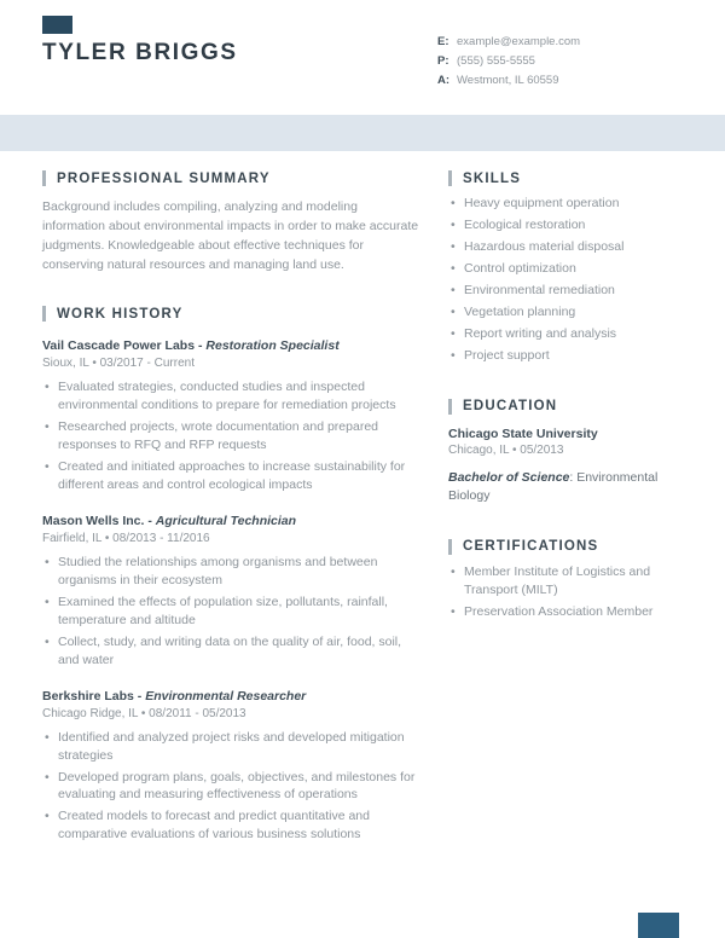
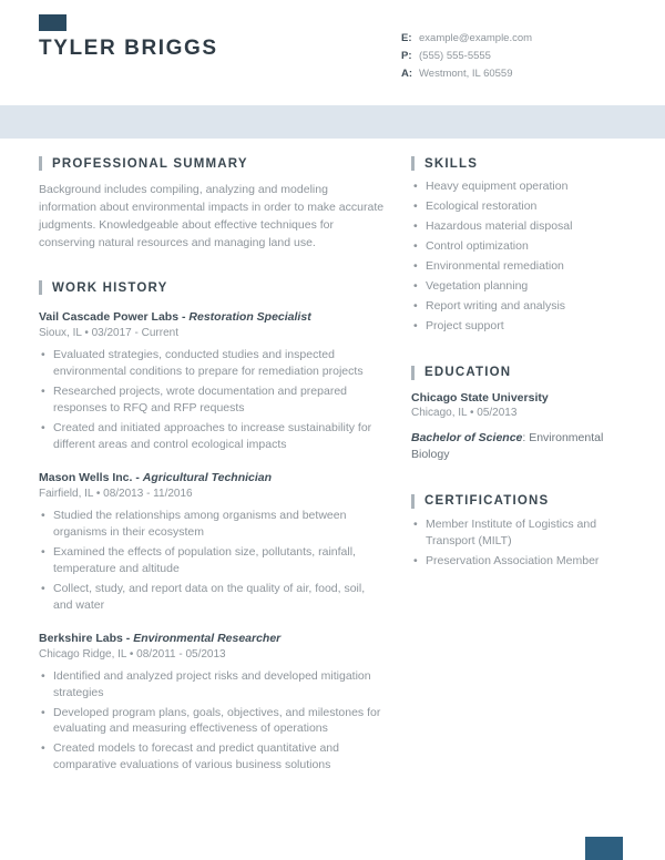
  TYLER BRIGGS
  E:
  example@example.com
  P:
  (555) 555-5555
  A:
  Westmont, IL 60559
  PROFESSIONAL SUMMARY
  Background includes compiling, analyzing and modeling information about environmental impacts in order to make accurate judgments. Knowledgeable about effective techniques for conserving natural resources and managing land use.
  WORK HISTORY
  Vail Cascade Power Labs - Restoration Specialist
  Sioux, IL • 03/2017 - Current
  Evaluated strategies, conducted studies and inspected environmental conditions to prepare for remediation projects
  Researched projects, wrote documentation and prepared responses to RFQ and RFP requests
  Created and initiated approaches to increase sustainability for different areas and control ecological impacts
  Mason Wells Inc. - Agricultural Technician
  Fairfield, IL • 08/2013 - 11/2016
  Studied the relationships among organisms and between organisms in their ecosystem
  Examined the effects of population size, pollutants, rainfall, temperature and altitude
- Collect, study, and writing data on the quality of air, food, soil, and water
+ Collect, study, and report data on the quality of air, food, soil, and water
  Berkshire Labs - Environmental Researcher
  Chicago Ridge, IL • 08/2011 - 05/2013
  Identified and analyzed project risks and developed mitigation strategies
  Developed program plans, goals, objectives, and milestones for evaluating and measuring effectiveness of operations
  Created models to forecast and predict quantitative and comparative evaluations of various business solutions
  SKILLS
  Heavy equipment operation
  Ecological restoration
  Hazardous material disposal
  Control optimization
  Environmental remediation
  Vegetation planning
  Report writing and analysis
  Project support
  EDUCATION
  Chicago State University
  Chicago, IL • 05/2013
  Bachelor of Science: Environmental Biology
  CERTIFICATIONS
  Member Institute of Logistics and Transport (MILT)
  Preservation Association Member
